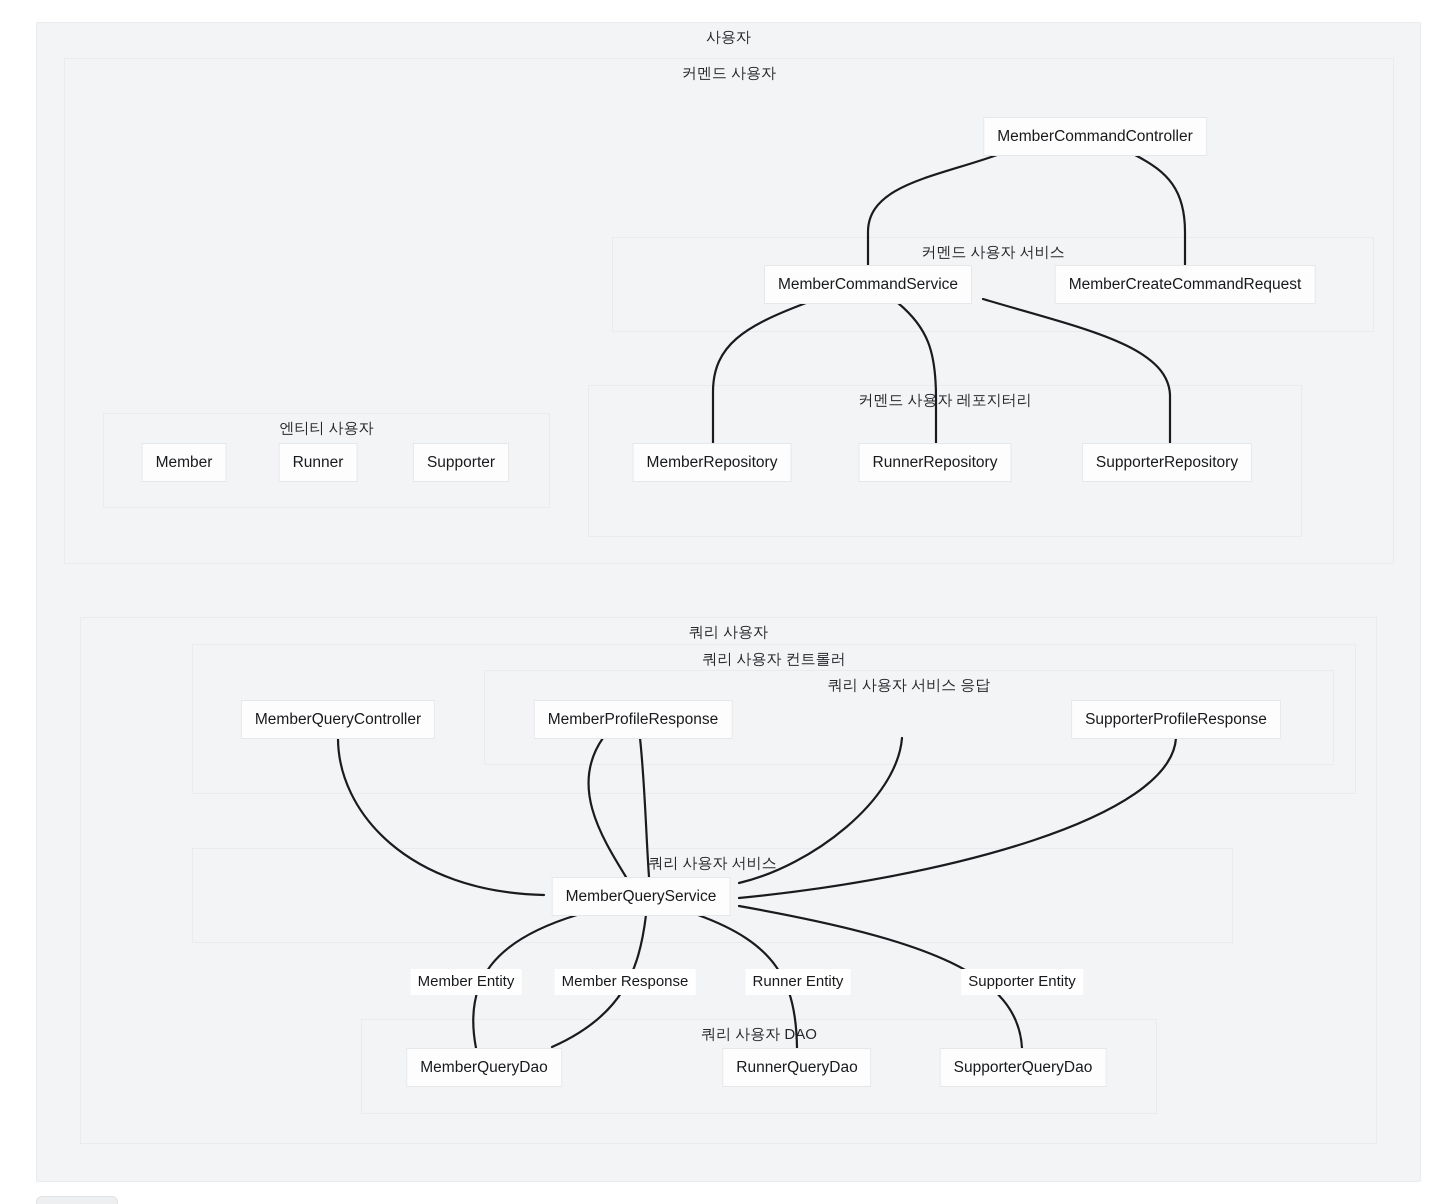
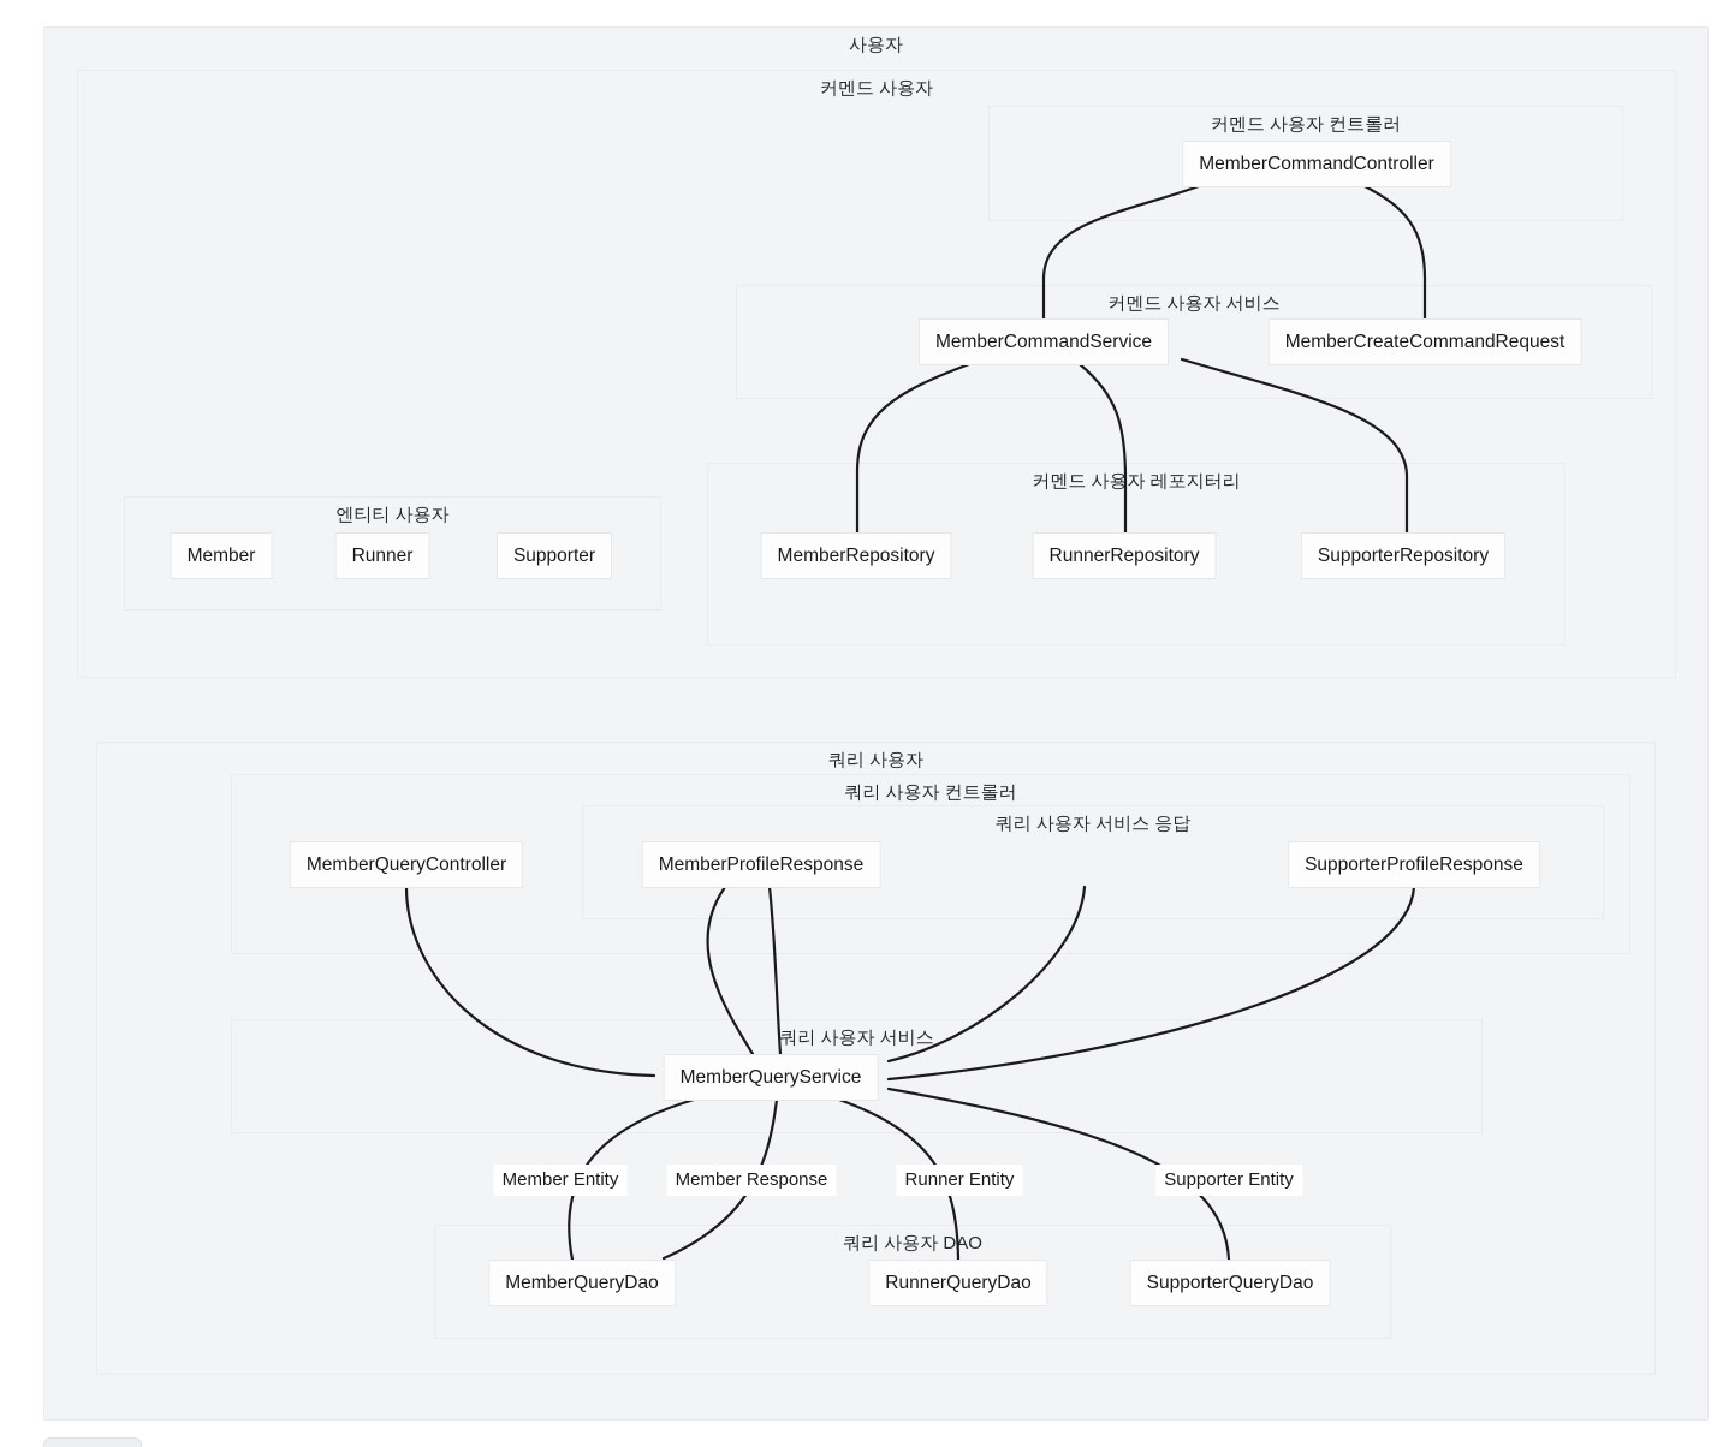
  사용자
  커멘드 사용자
+ 커멘드 사용자 컨트롤러
  커멘드 사용자 서비스
  커멘드 사용자 레포지터리
  엔티티 사용자
  쿼리 사용자
  쿼리 사용자 컨트롤러
  쿼리 사용자 서비스 응답
  쿼리 사용자 서비스
  쿼리 사용자 DAO
  MemberCommandController
  MemberCommandService
  MemberCreateCommandRequest
  MemberRepository
  RunnerRepository
  SupporterRepository
  Member
  Runner
  Supporter
  MemberQueryController
  MemberProfileResponse
  SupporterProfileResponse
  MemberQueryService
  MemberQueryDao
  RunnerQueryDao
  SupporterQueryDao
  Member Entity
  Member Response
  Runner Entity
  Supporter Entity
